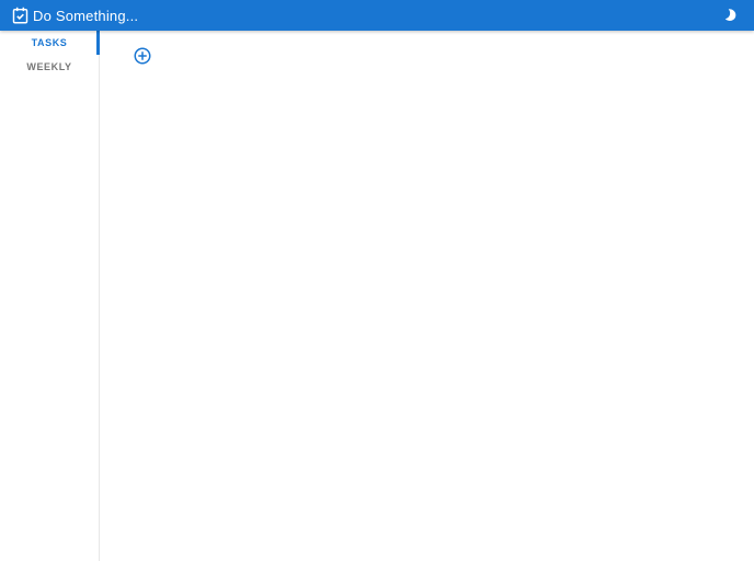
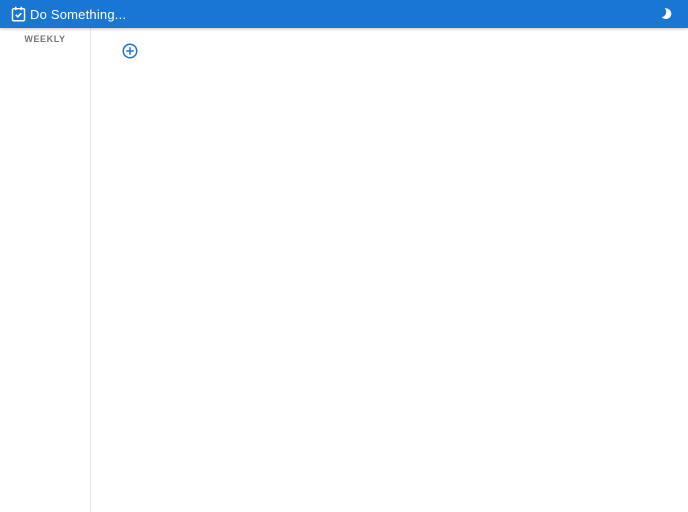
  Do Something...
- TASKS
  WEEKLY
